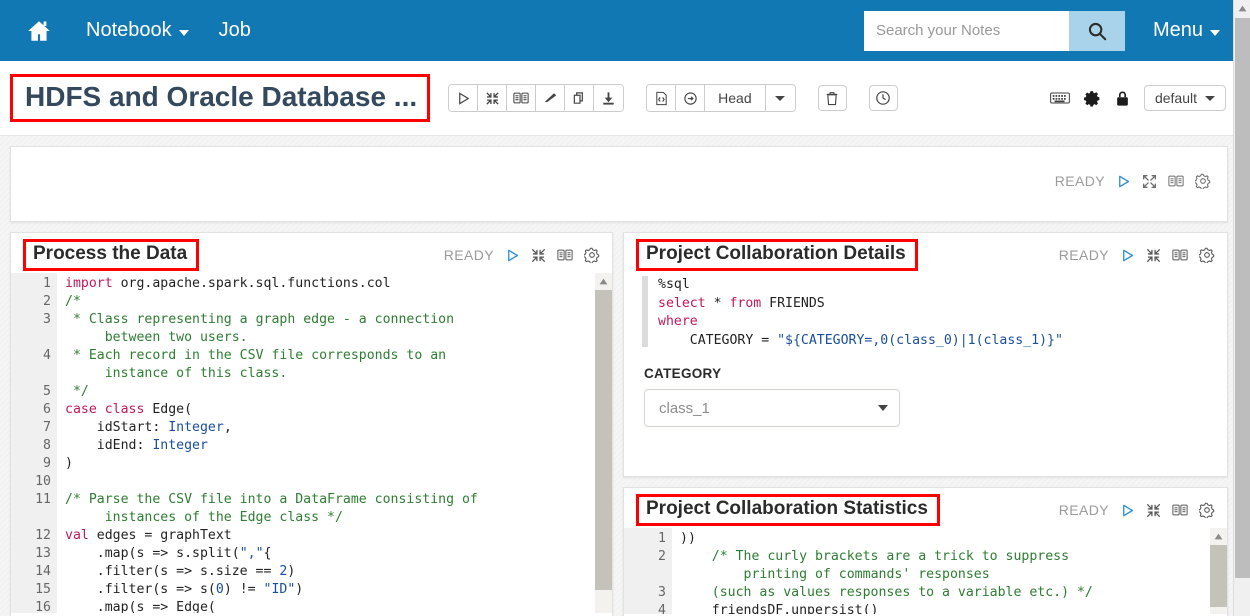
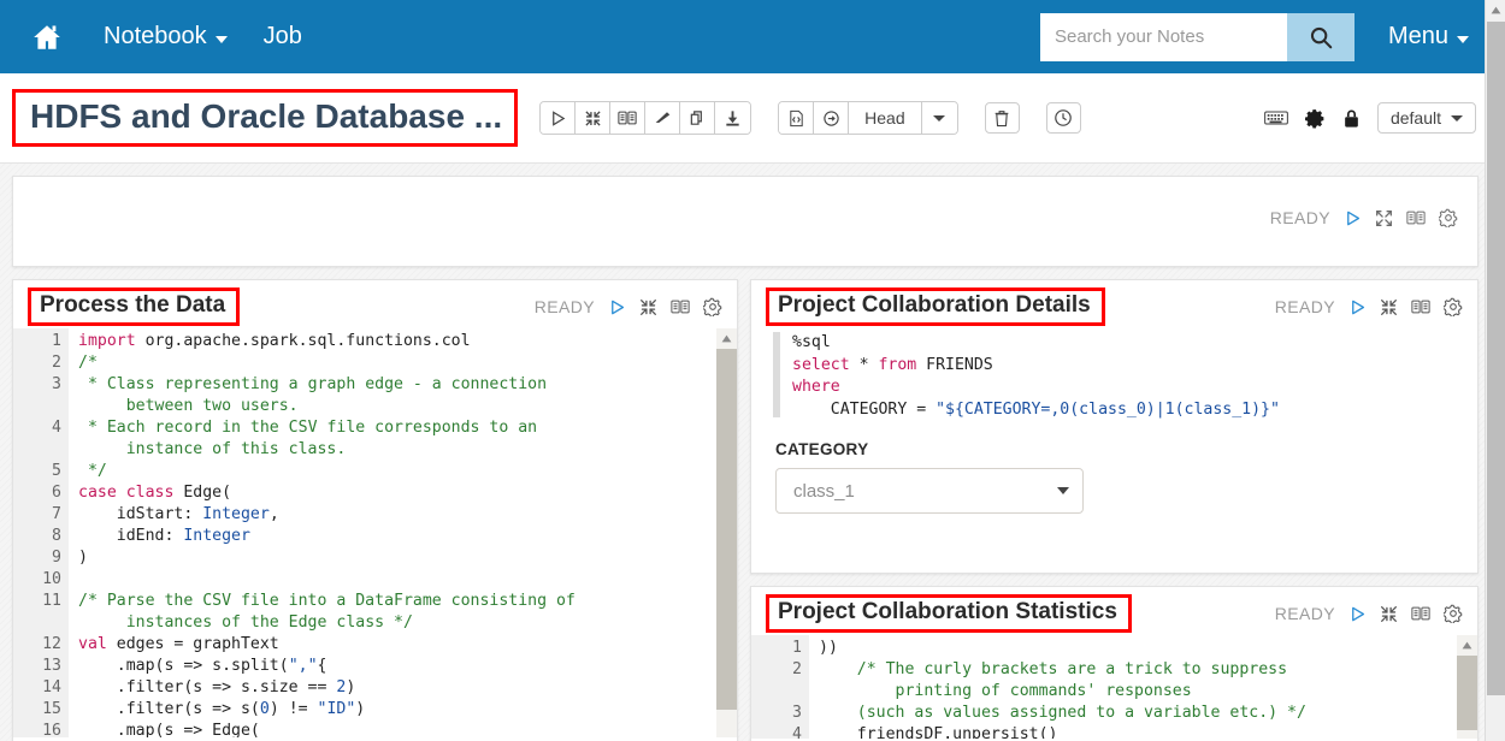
  Notebook
  Job
  Search your Notes
  Menu
  HDFS and Oracle Database ...
  Head
  default
  READY
  Process the Data
  READY
  1
  2
  3
  4
  5
  6
  7
  8
  9
  10
  11
  12
  13
  14
  15
  16
  import org.apache.spark.sql.functions.col /* * Class representing a graph edge - a connection
  between two users. * Each record in the CSV file corresponds to an
  instance of this class. */ case class Edge( idStart: Integer, idEnd: Integer ) /* Parse the CSV file into a DataFrame consisting of
  instances of the Edge class */ val edges = graphText .map(s => s.split(","{ .filter(s => s.size == 2) .filter(s => s(0) != "ID") .map(s => Edge(
  Project Collaboration Details
  READY
  %sql select * from FRIENDS where CATEGORY = "${CATEGORY=,0(class_0)|1(class_1)}"
  CATEGORY
  class_1
  Project Collaboration Statistics
  READY
  1
  2
  3
  4
  )) /* The curly brackets are a trick to suppress
- printing of commands' responses (such as values responses to a variable etc.) */ friendsDF.unpersist()
+ printing of commands' responses (such as values assigned to a variable etc.) */ friendsDF.unpersist()
